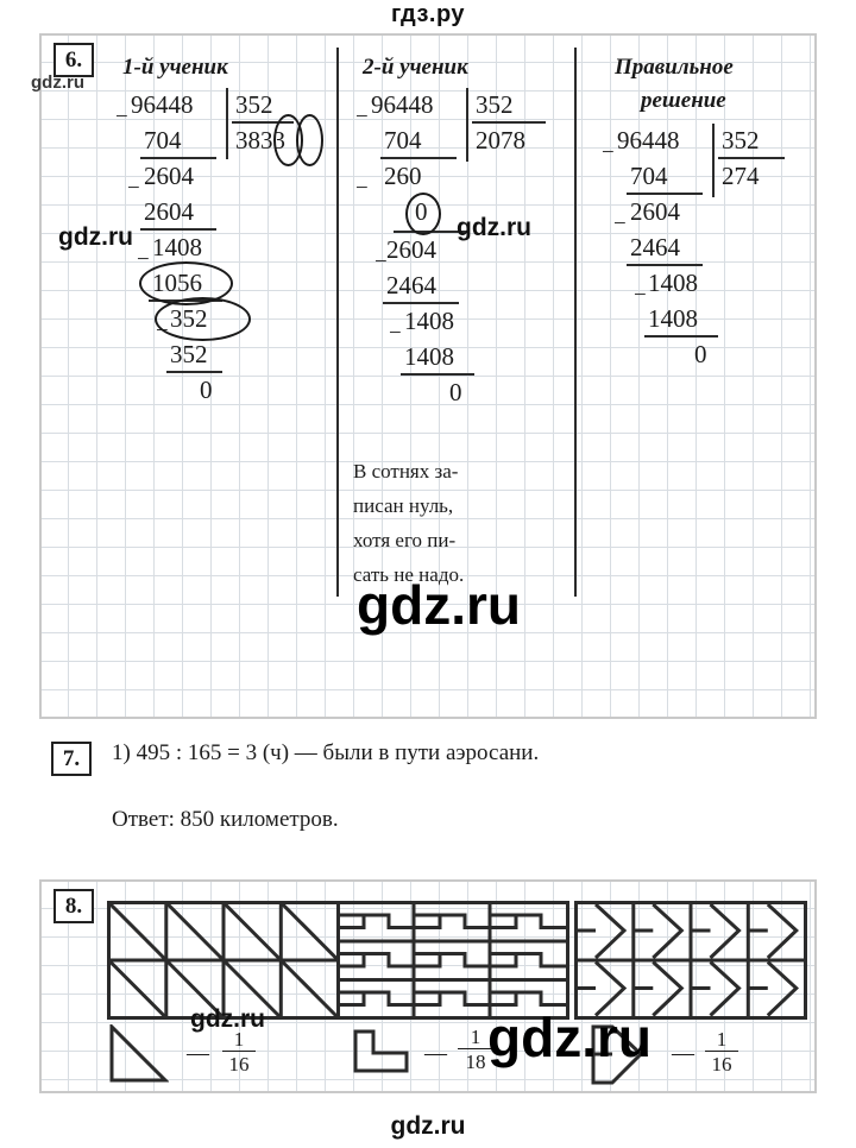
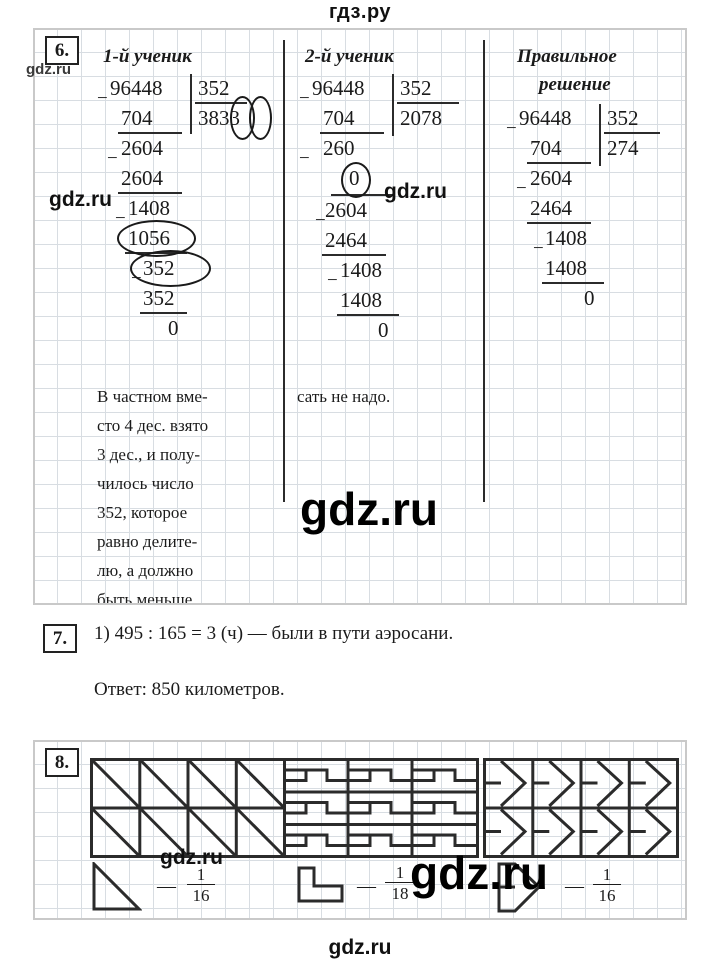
  гдз.ру
  1-й ученик
  96448
  352
  3833
  −
  704
  2604
  −
  2604
  1408
  −
  1056
  352
  −
  352
  0
+ В частном вме-
+ сто 4 дес. взято
+ 3 дес., и полу-
+ чилось число
+ 352, которое
+ равно делите-
+ лю, а должно
+ быть меньше.
  2-й ученик
  96448
  352
  2078
  −
  704
  260
  −
  0
  2604
  −
  2464
  1408
  −
  1408
  0
- В сотнях за-
- писан нуль,
- хотя его пи-
  сать не надо.
  Правильное
  решение
  96448
  352
  274
  −
  704
  2604
  −
  2464
  1408
  −
  1408
  0
  6.
  gdz.ru
  gdz.ru
  gdz.ru
  gdz.ru
  1) 495 : 165 = 3 (ч) — были в пути аэросани.
  Ответ: 850 километров.
  7.
  —
  1
  16
  —
  1
  18
  —
  1
  16
  8.
  gdz.ru
  gdz.ru
  gdz.ru
